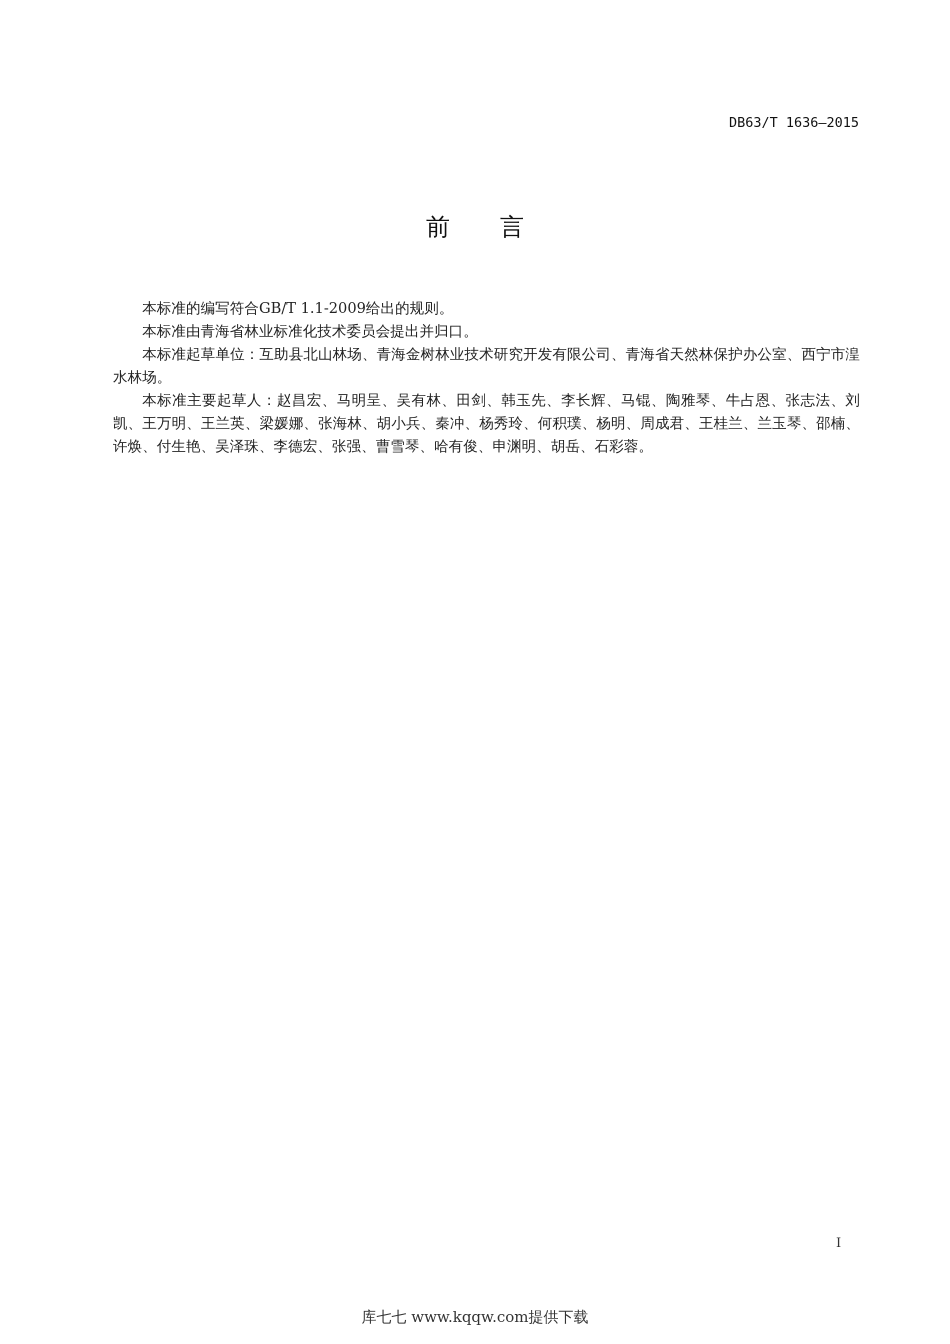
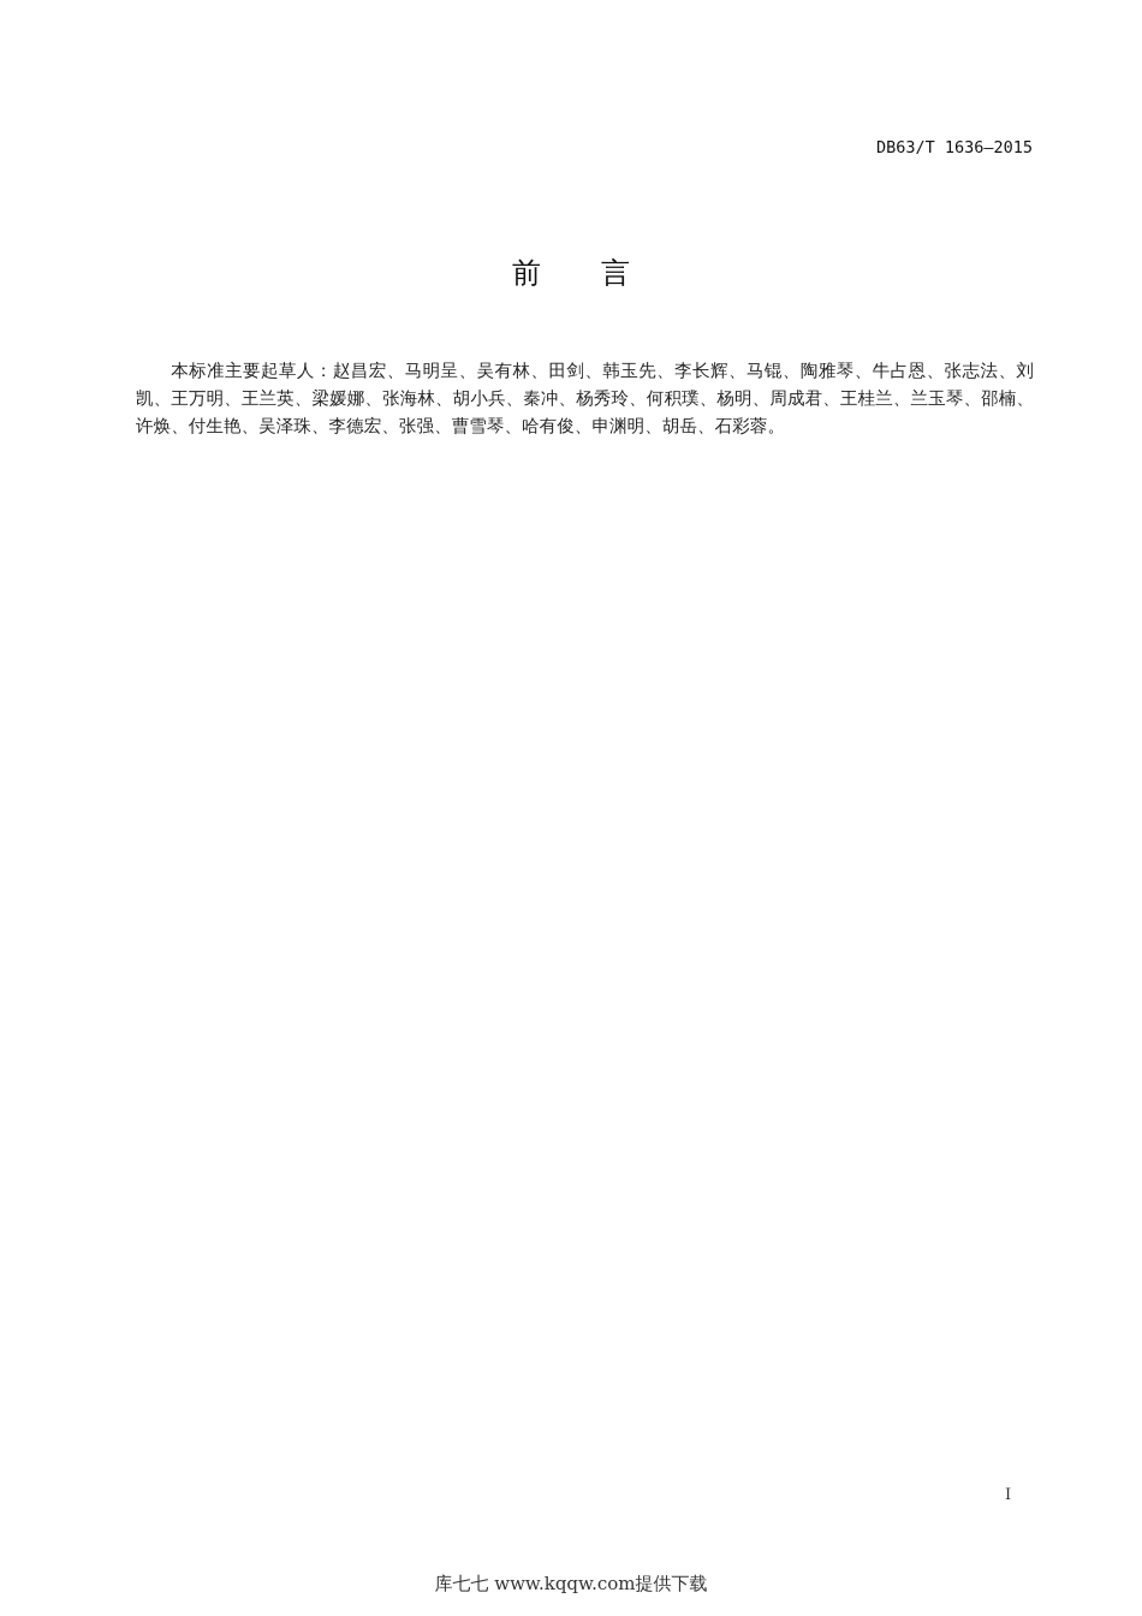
  DB63/T 1636—2015
  前 言
- 本标准的编写符合GB/T 1.1-2009给出的规则。
- 本标准由青海省林业标准化技术委员会提出并归口。
- 本标准起草单位：互助县北山林场、青海金树林业技术研究开发有限公司、青海省天然林保护办公室、西宁市湟水林场。
  本标准主要起草人：赵昌宏、马明呈、吴有林、田剑、韩玉先、李长辉、马锟、陶雅琴、牛占恩、张志法、刘凯、王万明、王兰英、梁媛娜、张海林、胡小兵、秦冲、杨秀玲、何积璞、杨明、周成君、王桂兰、兰玉琴、邵楠、许焕、付生艳、吴泽珠、李德宏、张强、曹雪琴、哈有俊、申渊明、胡岳、石彩蓉。
  I
  库七七 www.kqqw.com提供下载
